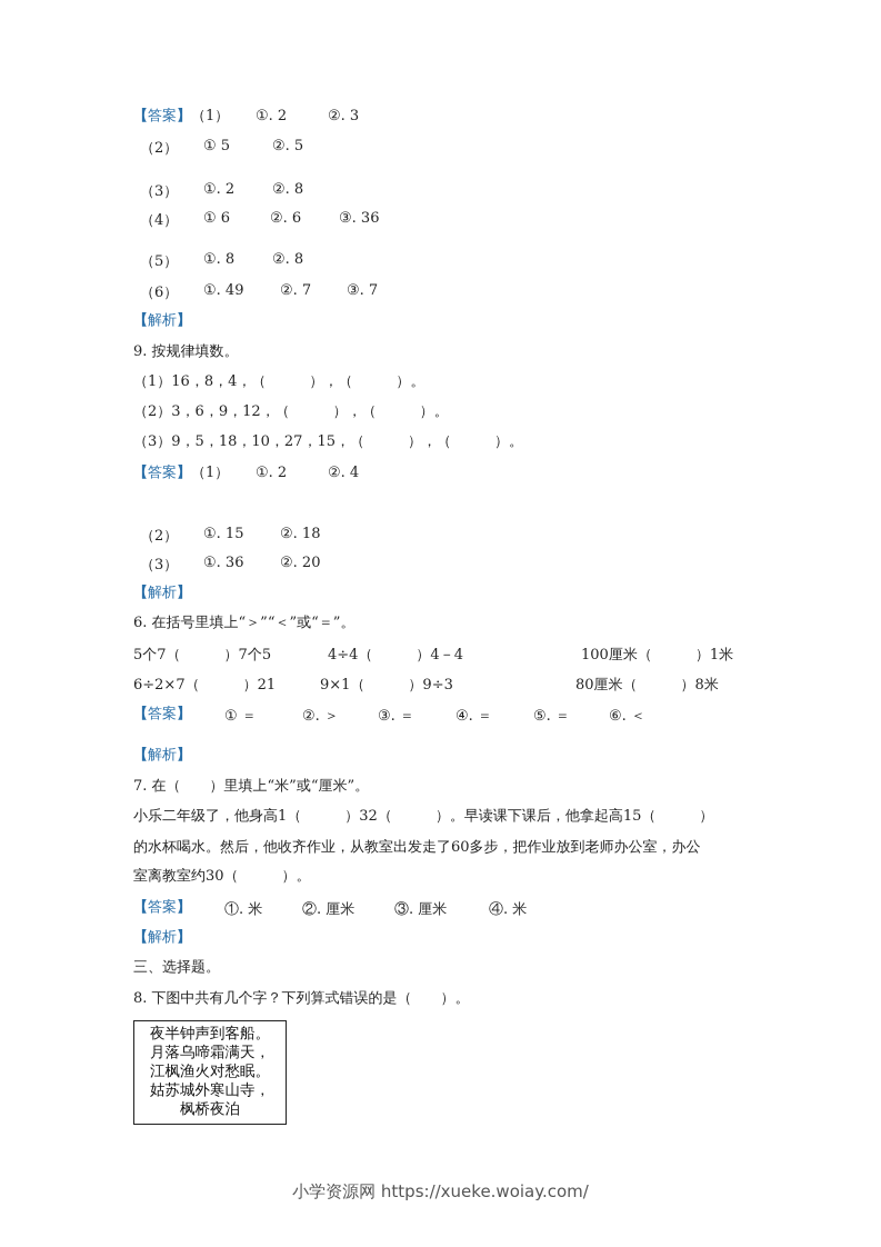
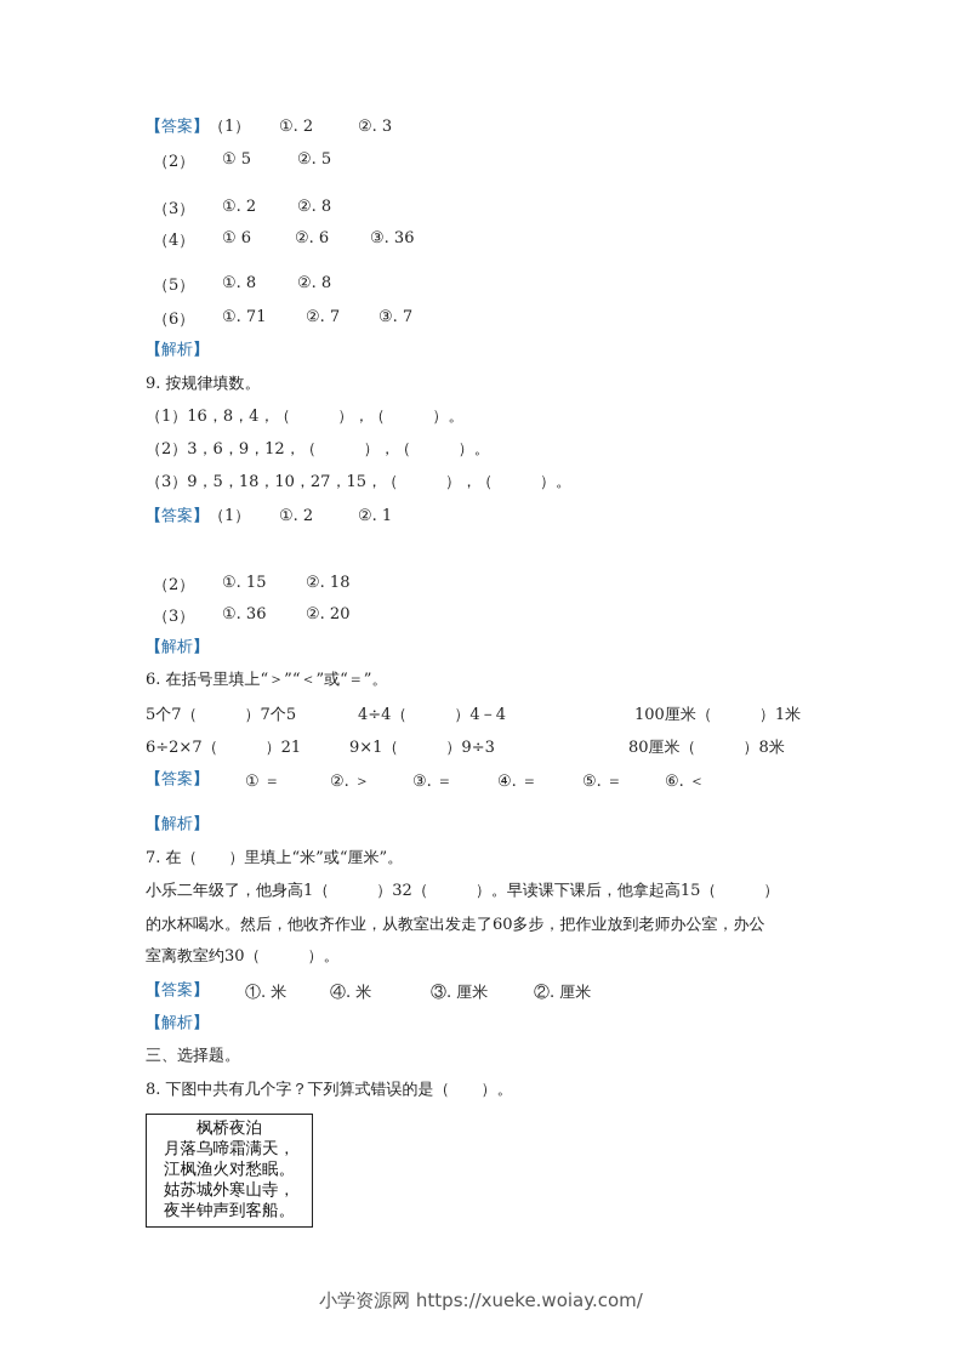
  【答案】（1）
  ①. 2
  ②. 3
  （2）
  ① 5
  ②. 5
  （3）
  ①. 2
  ②. 8
  （4）
  ① 6
  ②. 6
  ③. 36
  （5）
  ①. 8
  ②. 8
  （6）
- ①. 49
+ ①. 71
  ②. 7
  ③. 7
  【解析】
  9. 按规律填数。
  （1）16，8，4，（ ），（ ）。
  （2）3，6，9，12，（ ），（ ）。
  （3）9，5，18，10，27，15，（ ），（ ）。
  【答案】（1）
  ①. 2
- ②. 4
+ ②. 1
  （2）
  ①. 15
  ②. 18
  （3）
  ①. 36
  ②. 20
  【解析】
  6. 在括号里填上“＞”“＜”或“＝”。
  5个7（ ）7个5
  4÷4（ ）4－4
  100厘米（ ）1米
  6÷2×7（ ）21
  9×1（ ）9÷3
  80厘米（ ）8米
  【答案】
  ① ＝
  ②. ＞
  ③. ＝
  ④. ＝
  ⑤. ＝
  ⑥. ＜
  【解析】
  7. 在（ ）里填上“米”或“厘米”。
  小乐二年级了，他身高1（ ）32（ ）。早读课下课后，他拿起高15（ ）
  的水杯喝水。然后，他收齐作业，从教室出发走了60多步，把作业放到老师办公室，办公
  室离教室约30（ ）。
  【答案】
  ①. 米
- ②. 厘米
+ ④. 米
  ③. 厘米
- ④. 米
+ ②. 厘米
  【解析】
  三、选择题。
  8. 下图中共有几个字？下列算式错误的是（ ）。
- 夜半钟声到客船。
+ 枫桥夜泊
  月落乌啼霜满天，
  江枫渔火对愁眠。
  姑苏城外寒山寺，
- 枫桥夜泊
+ 夜半钟声到客船。
  小学资源网 https://xueke.woiay.com/
